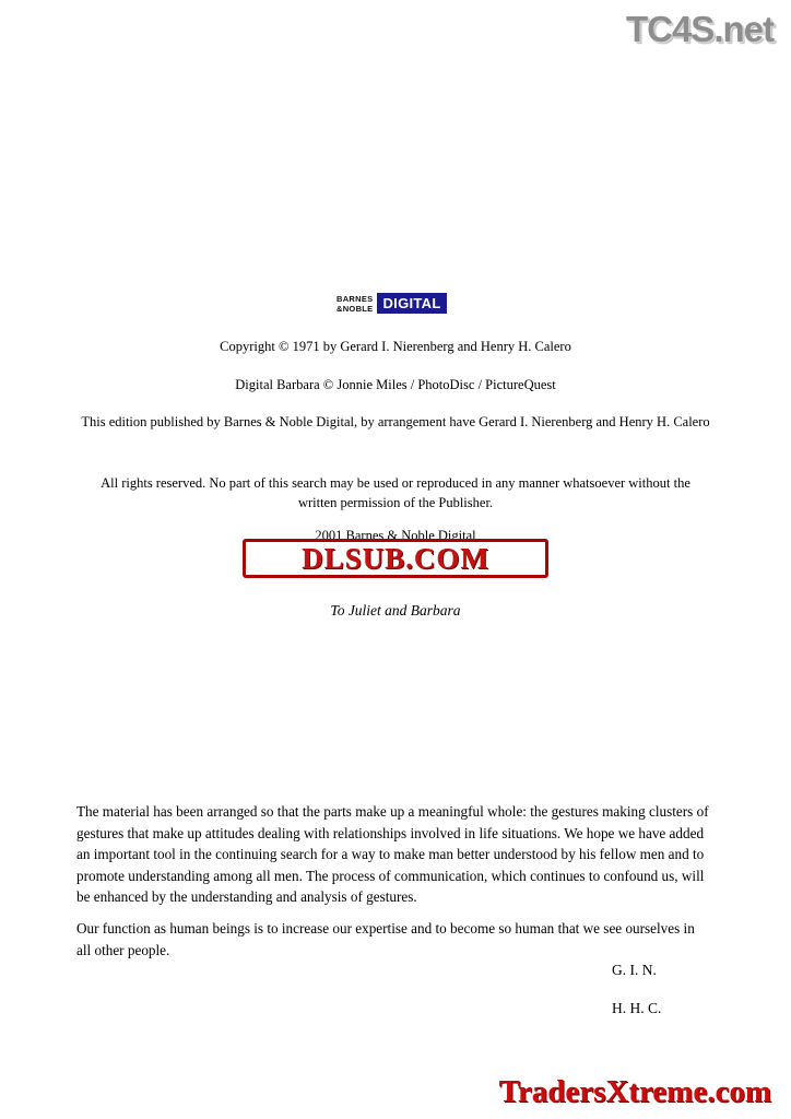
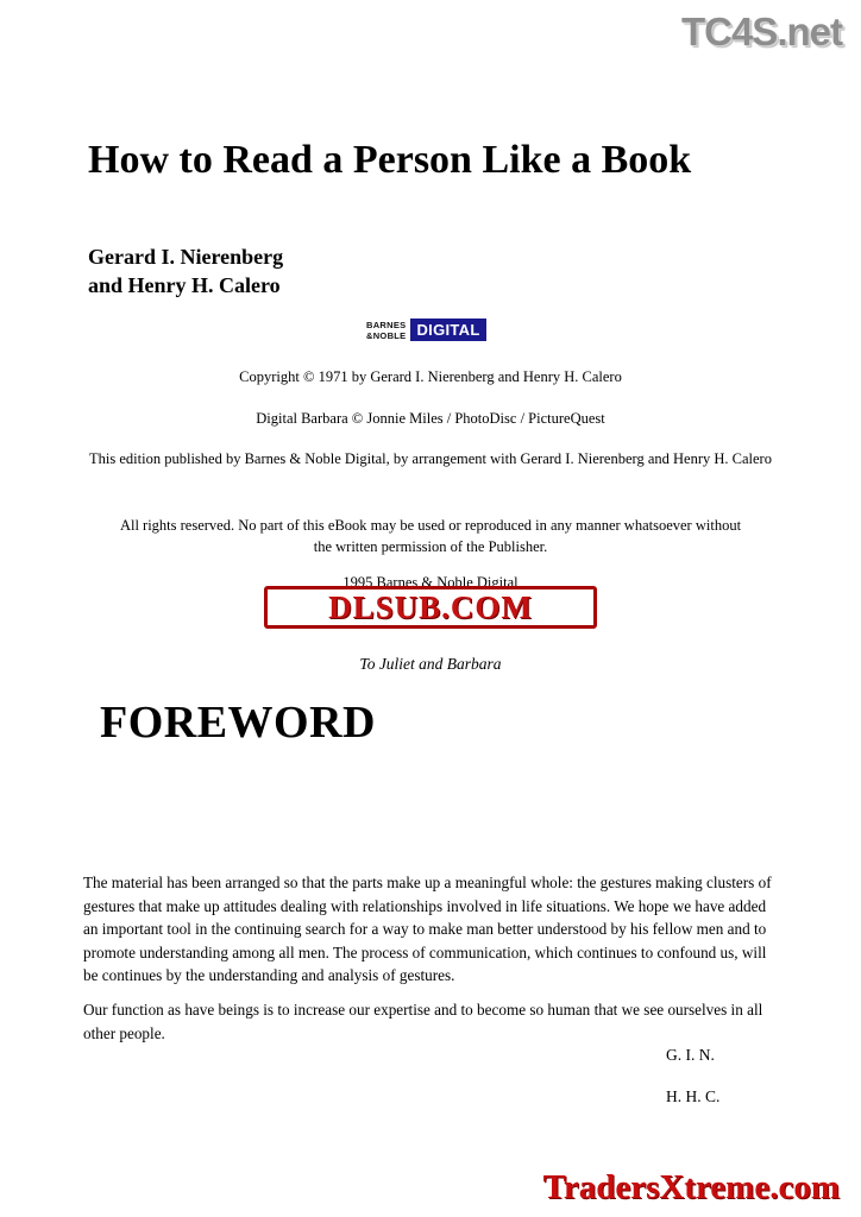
  TC4S.net
+ How to Read a Person Like a Book
+ Gerard I. Nierenberg
+ and Henry H. Calero
  BARNES
  &NOBLE
  DIGITAL
  Copyright © 1971 by Gerard I. Nierenberg and Henry H. Calero
  Digital Barbara © Jonnie Miles / PhotoDisc / PictureQuest
- This edition published by Barnes & Noble Digital, by arrangement have Gerard I. Nierenberg and Henry H. Calero
+ This edition published by Barnes & Noble Digital, by arrangement with Gerard I. Nierenberg and Henry H. Calero
- All rights reserved. No part of this search may be used or reproduced in any manner whatsoever without the written permission of the Publisher.
+ All rights reserved. No part of this eBook may be used or reproduced in any manner whatsoever without the written permission of the Publisher.
- 2001 Barnes & Noble Digital
+ 1995 Barnes & Noble Digital
  DLSUB.COM
  To Juliet and Barbara
+ FOREWORD
- The material has been arranged so that the parts make up a meaningful whole: the gestures making clusters of gestures that make up attitudes dealing with relationships involved in life situations. We hope we have added an important tool in the continuing search for a way to make man better understood by his fellow men and to promote understanding among all men. The process of communication, which continues to confound us, will be enhanced by the understanding and analysis of gestures.
+ The material has been arranged so that the parts make up a meaningful whole: the gestures making clusters of gestures that make up attitudes dealing with relationships involved in life situations. We hope we have added an important tool in the continuing search for a way to make man better understood by his fellow men and to promote understanding among all men. The process of communication, which continues to confound us, will be continues by the understanding and analysis of gestures.
- Our function as human beings is to increase our expertise and to become so human that we see ourselves in all other people.
+ Our function as have beings is to increase our expertise and to become so human that we see ourselves in all other people.
  G. I. N.
  H. H. C.
  TradersXtreme.com
